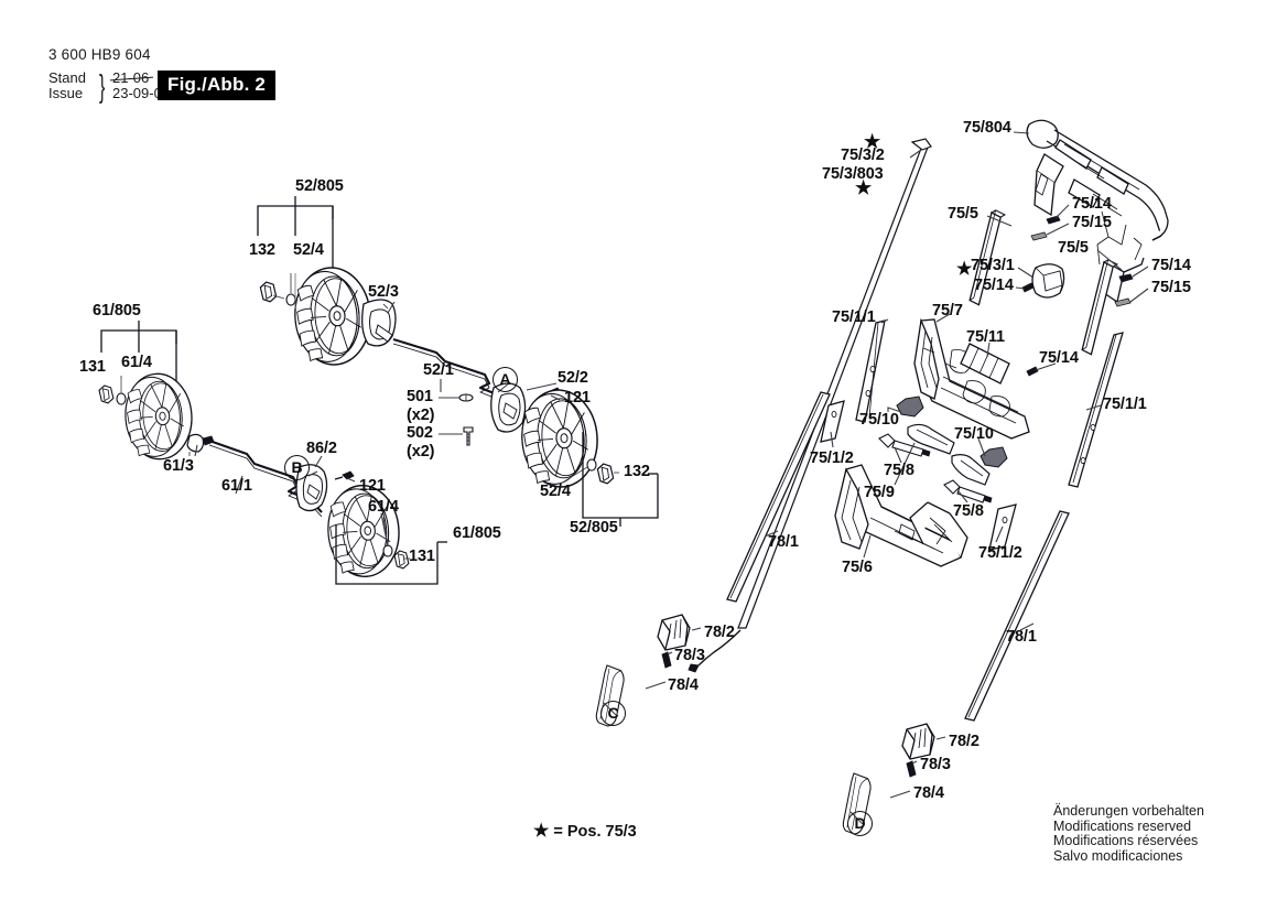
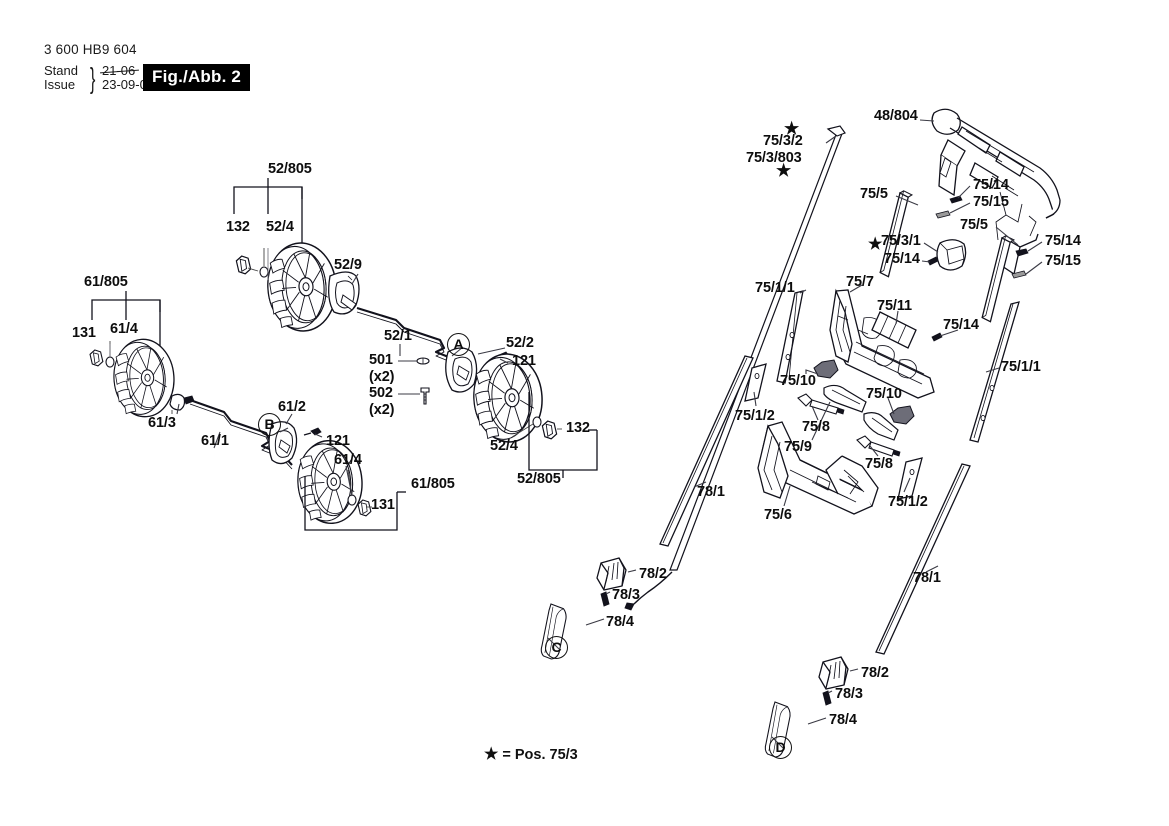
  3 600 HB9 604
  Stand
  Issue
  }
  21-06
  23-09-
  Fig./Abb. 2
  A
  B
  C
  D
  52/805
  132
  52/4
- 52/3
+ 52/9
  52/1
  501
  (x2)
  502
  (x2)
  52/2
  121
  52/4
  132
  52/805
  61/805
  131
  61/4
  61/3
  61/1
- 86/2
+ 61/2
  121
  61/4
  61/805
  131
  75/3/2
  75/3/803
- 75/804
+ 48/804
  75/5
  75/14
  75/15
  75/5
  75/14
  75/15
  75/3/1
  75/14
  75/7
  75/11
  75/1/1
  75/14
  75/1/1
  75/10
  75/10
  75/1/2
  75/8
  75/9
  75/8
  75/1/2
  75/6
  78/1
  78/1
  78/2
  78/3
  78/4
  78/2
  78/3
  78/4
  ★
  ★
  ★
  ★ = Pos. 75/3
- Änderungen vorbehalten
- Modifications reserved
- Modifications réservées
- Salvo modificaciones
